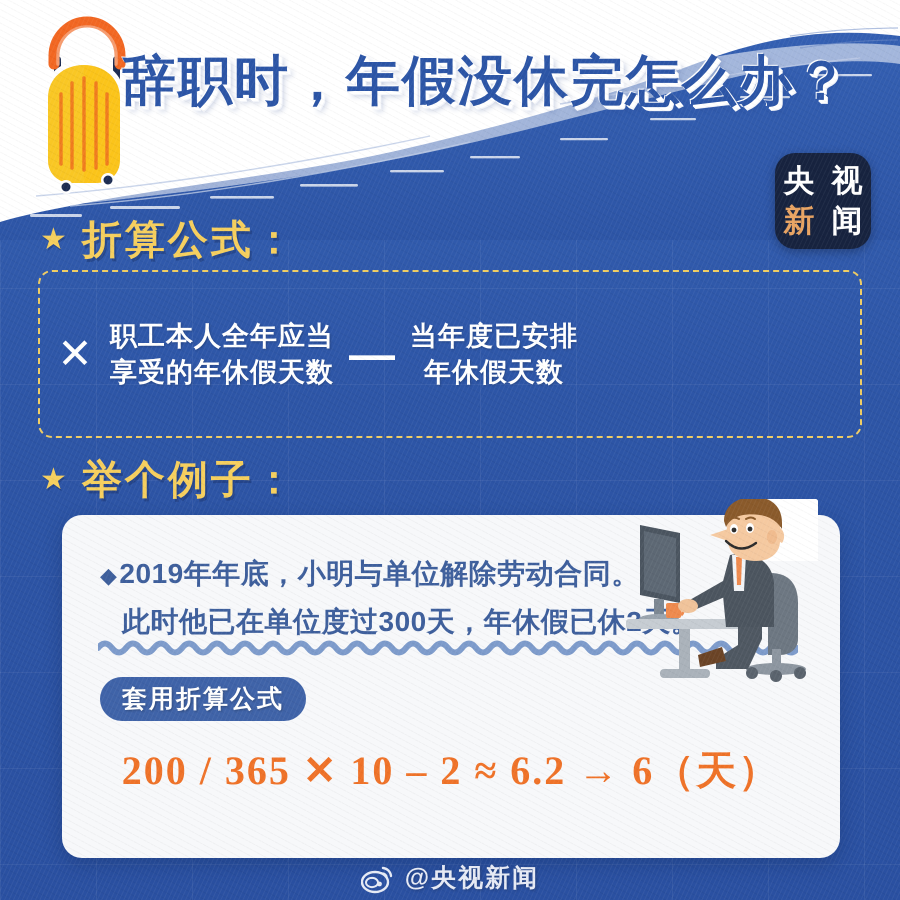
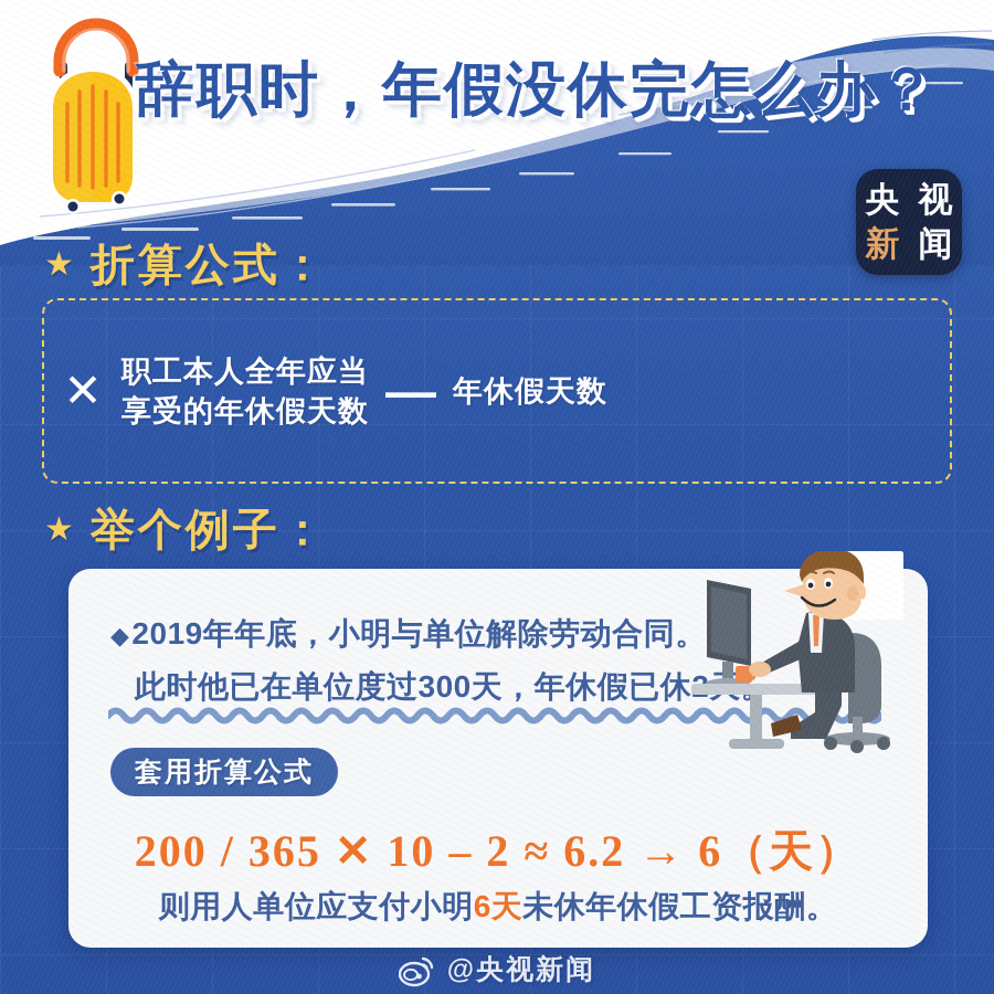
  辞职时，年假没休完怎么办？
  央
  视
  新
  闻
  ★
  折算公式：
  ✕
  职工本人全年应当
  享受的年休假天数
  —
- 当年度已安排
  年休假天数
  ★
  举个例子：
  ◆2019年年底，小明与单位解除劳动合同。
  此时他已在单位度过300天，年休假已休
  套用折算公式
  200 / 365 ✕ 10 – 2 ≈ 6.2 → 6（天）
+ 则用人单位应支付小明6天未休年休假工资报酬。
  @央视新闻
